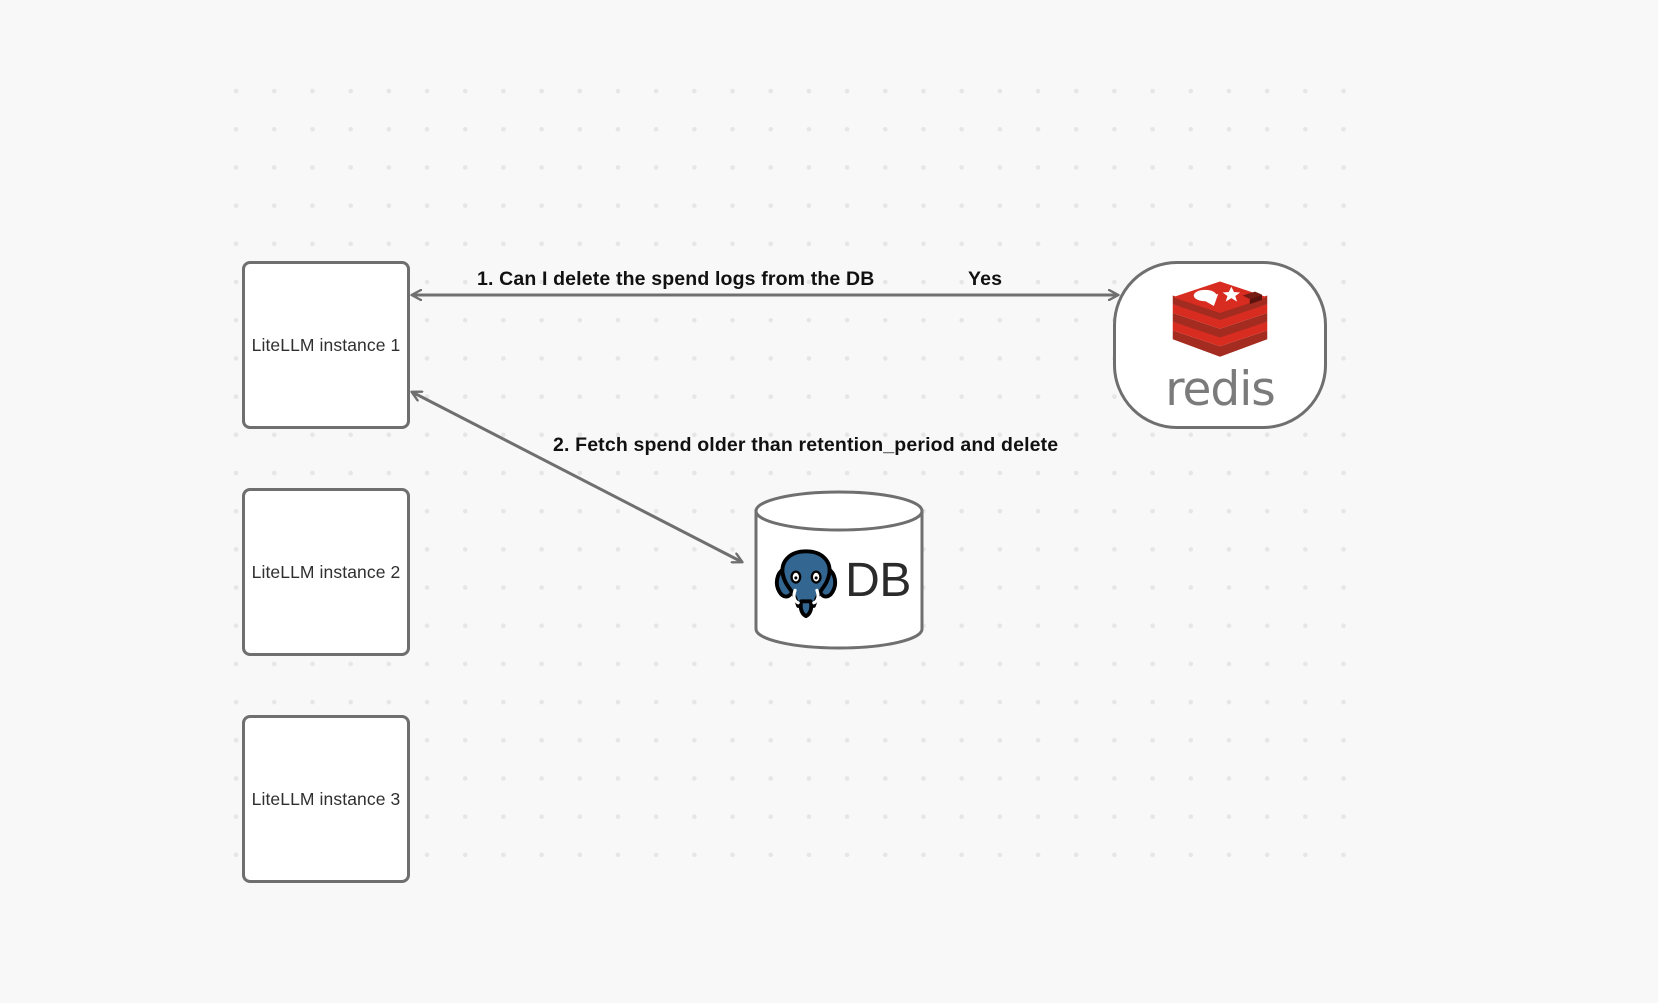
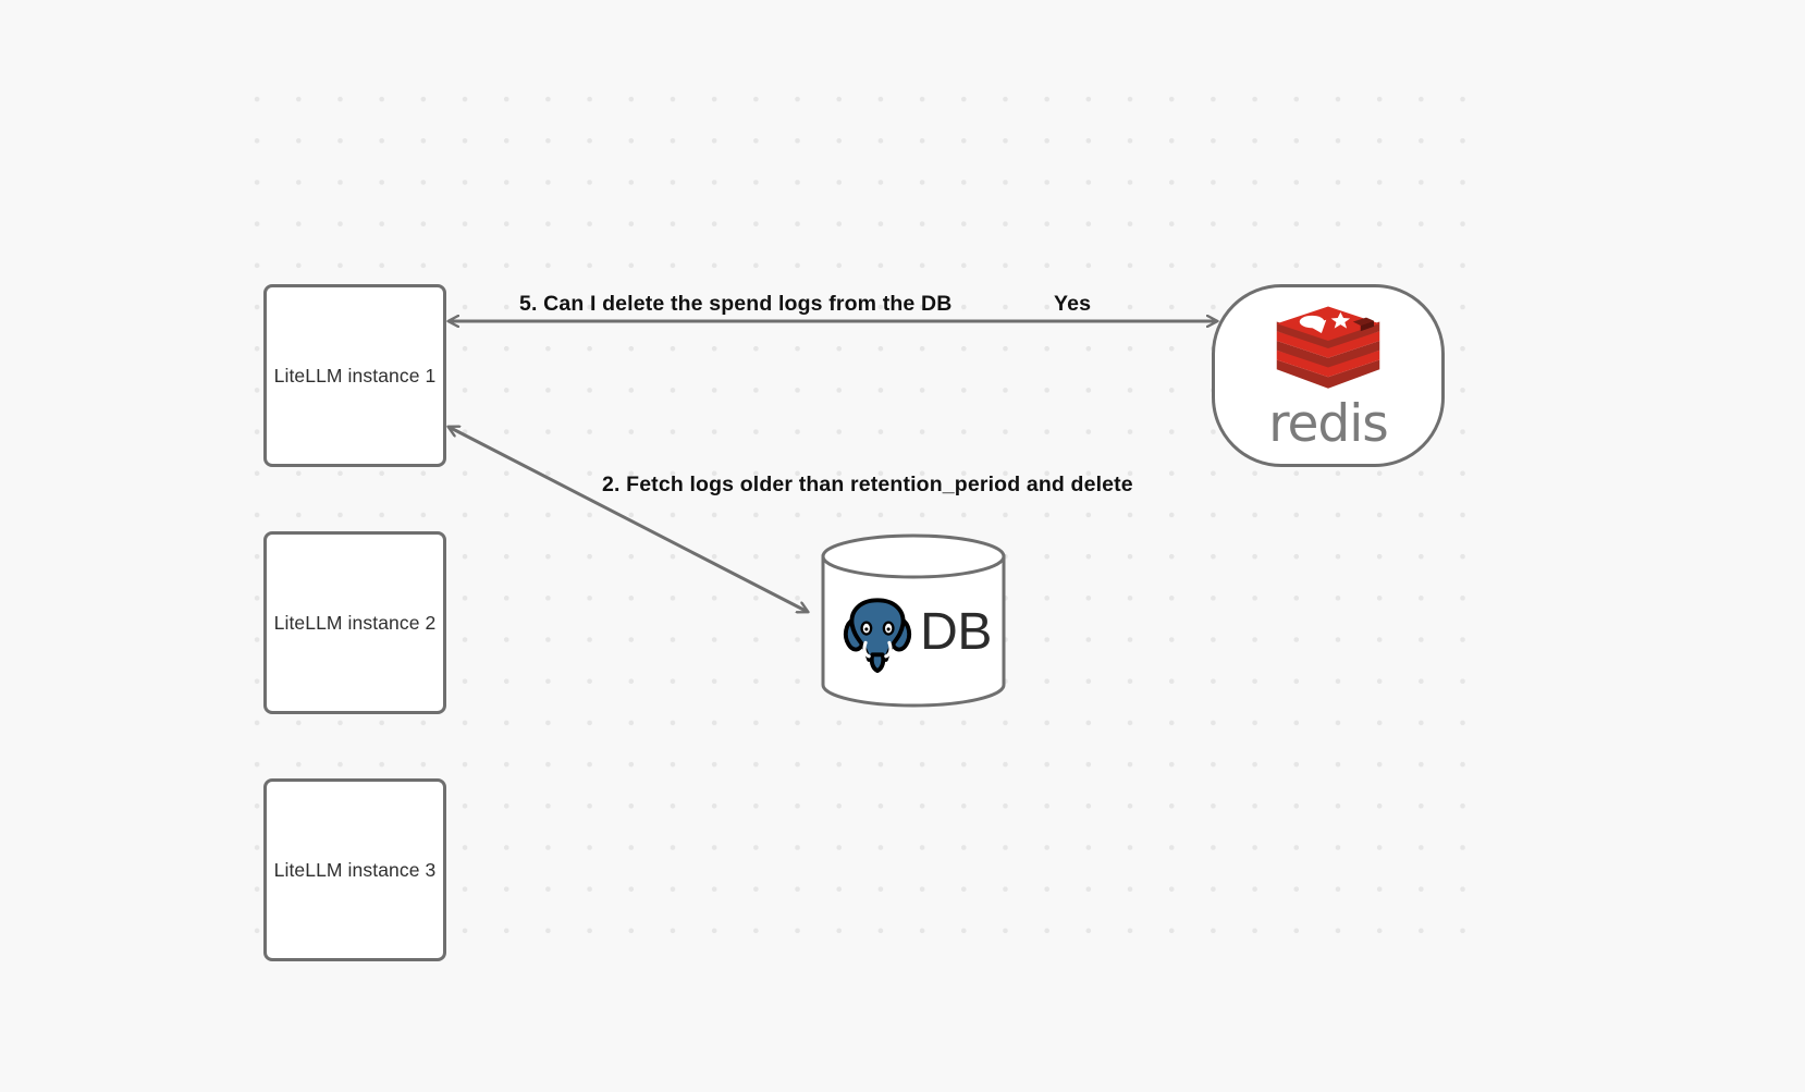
  LiteLLM instance 1
  LiteLLM instance 2
  LiteLLM instance 3
  redis
  DB
- 1. Can I delete the spend logs from the DB
+ 5. Can I delete the spend logs from the DB
  Yes
- 2. Fetch spend older than retention_period and delete
+ 2. Fetch logs older than retention_period and delete
